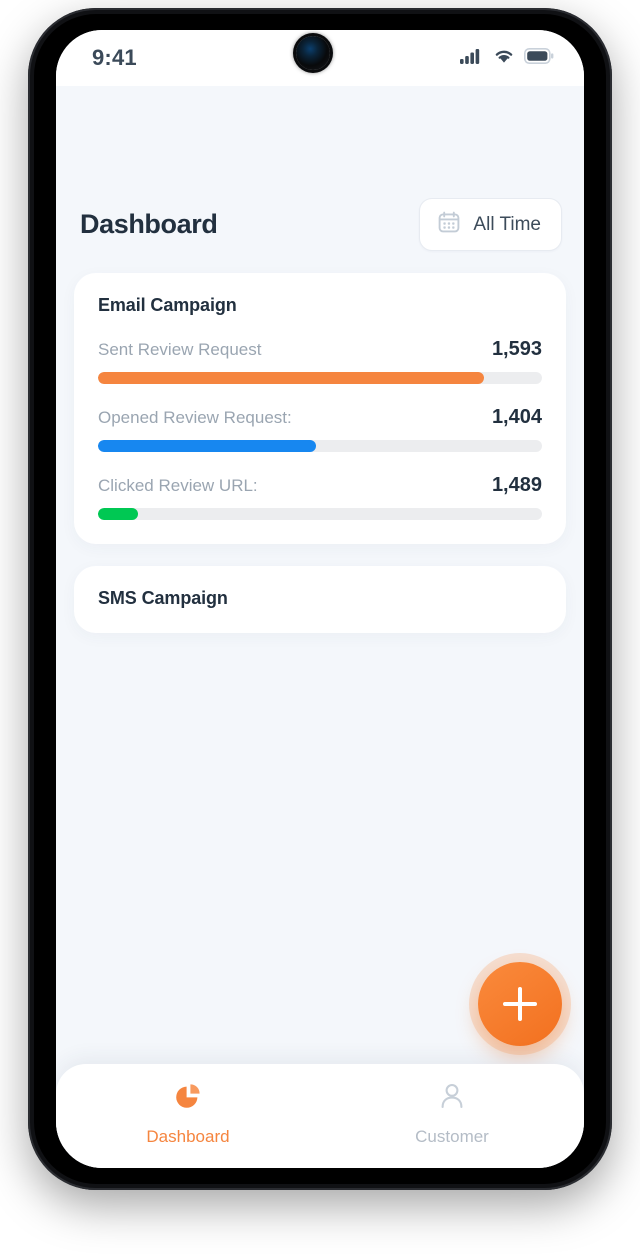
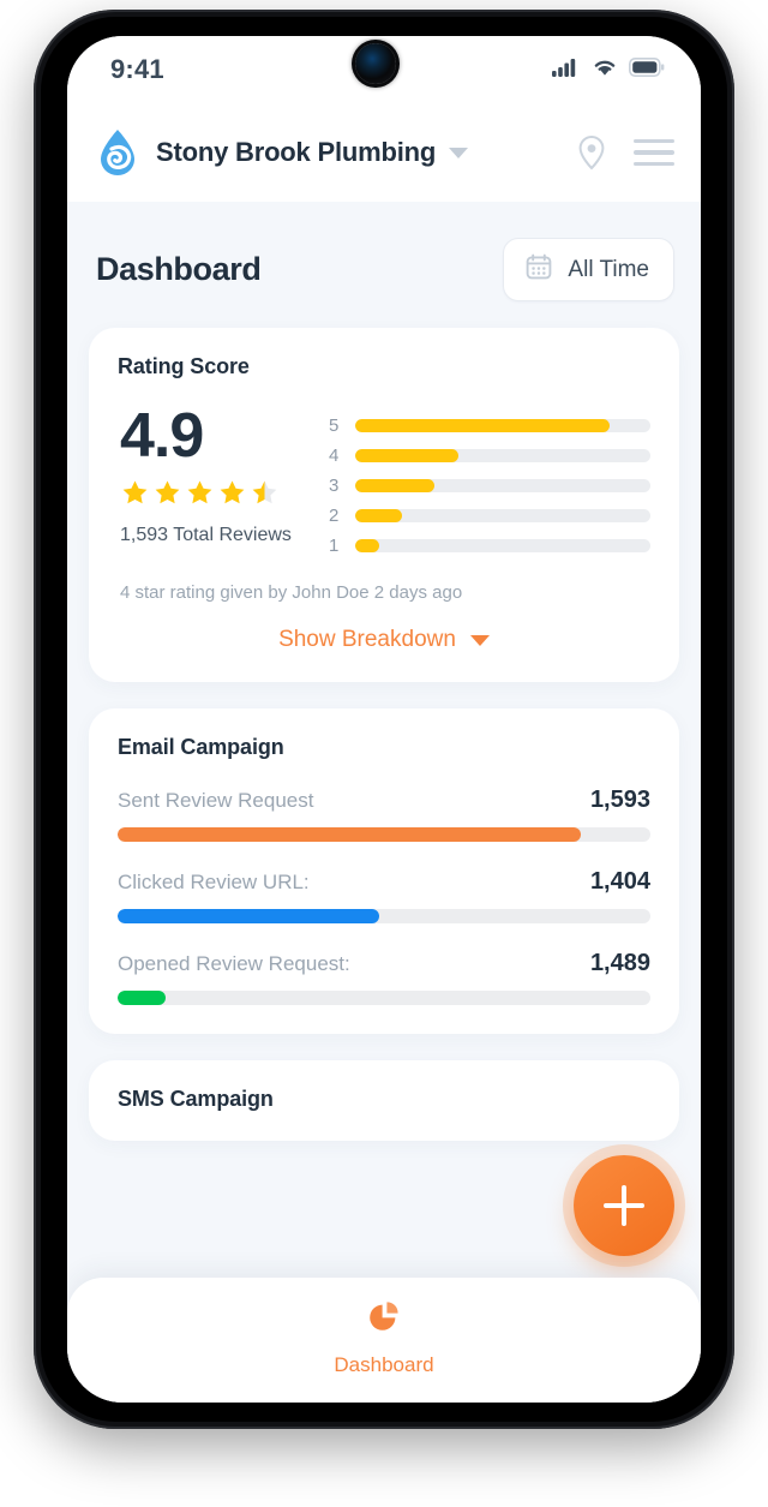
  9:41
+ Stony Brook Plumbing
  Dashboard
  All Time
+ Rating Score
+ 4.9
+ 1,593 Total Reviews
+ 5
+ 4
+ 3
+ 2
+ 1
+ 4 star rating given by John Doe 2 days ago
+ Show Breakdown
  Email Campaign
  Sent Review Request
  1,593
- Opened Review Request:
+ Clicked Review URL:
  1,404
- Clicked Review URL:
+ Opened Review Request:
  1,489
  SMS Campaign
  Dashboard
- Customer
